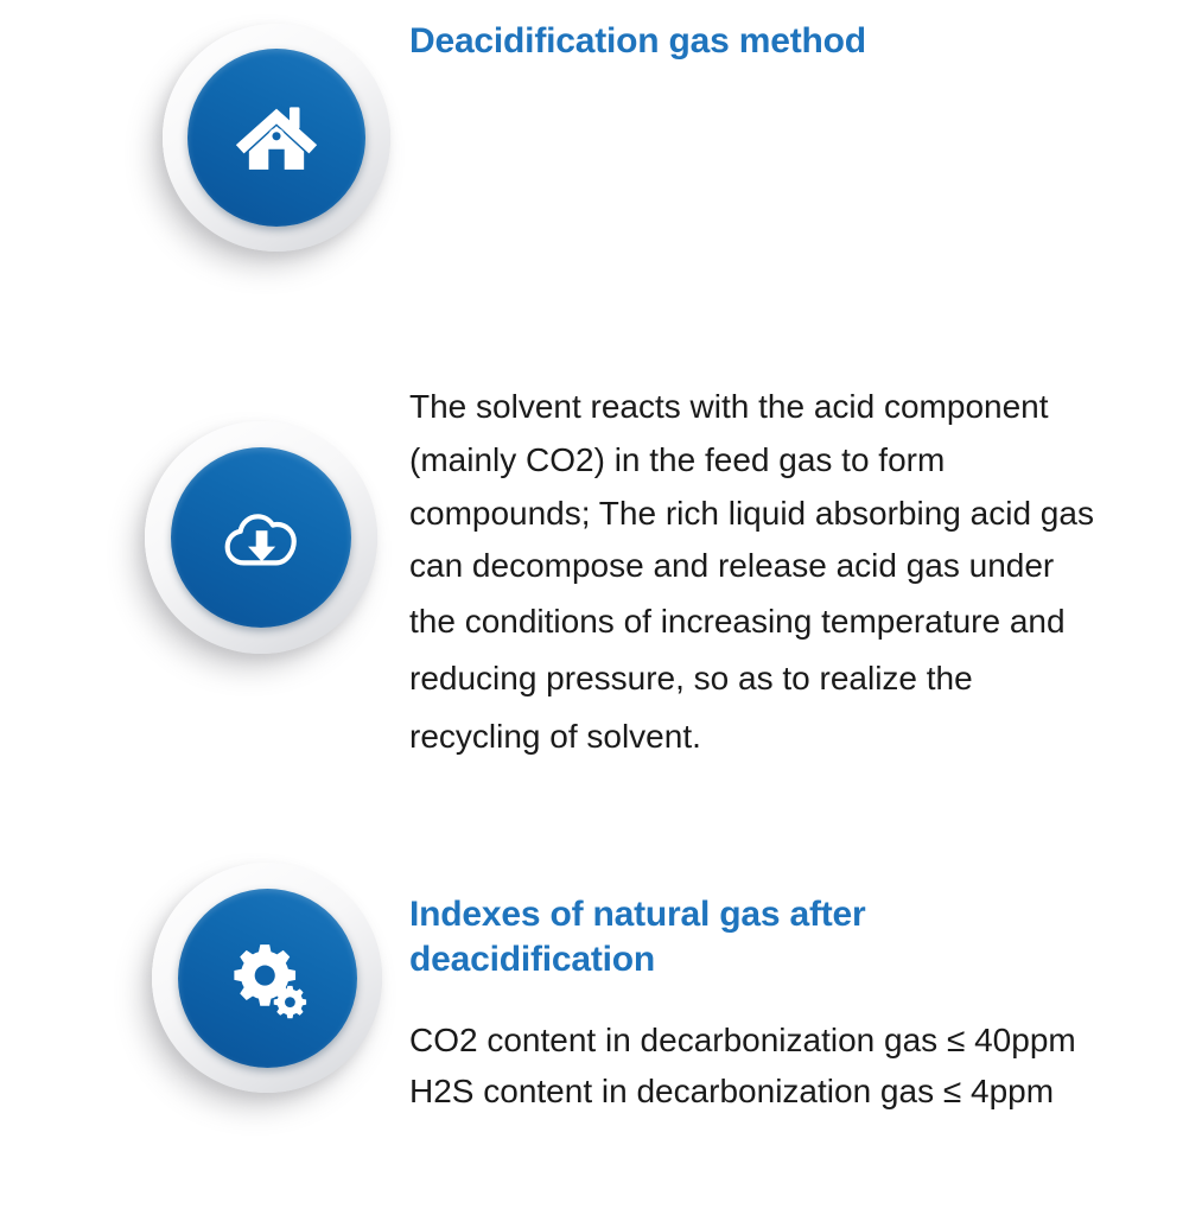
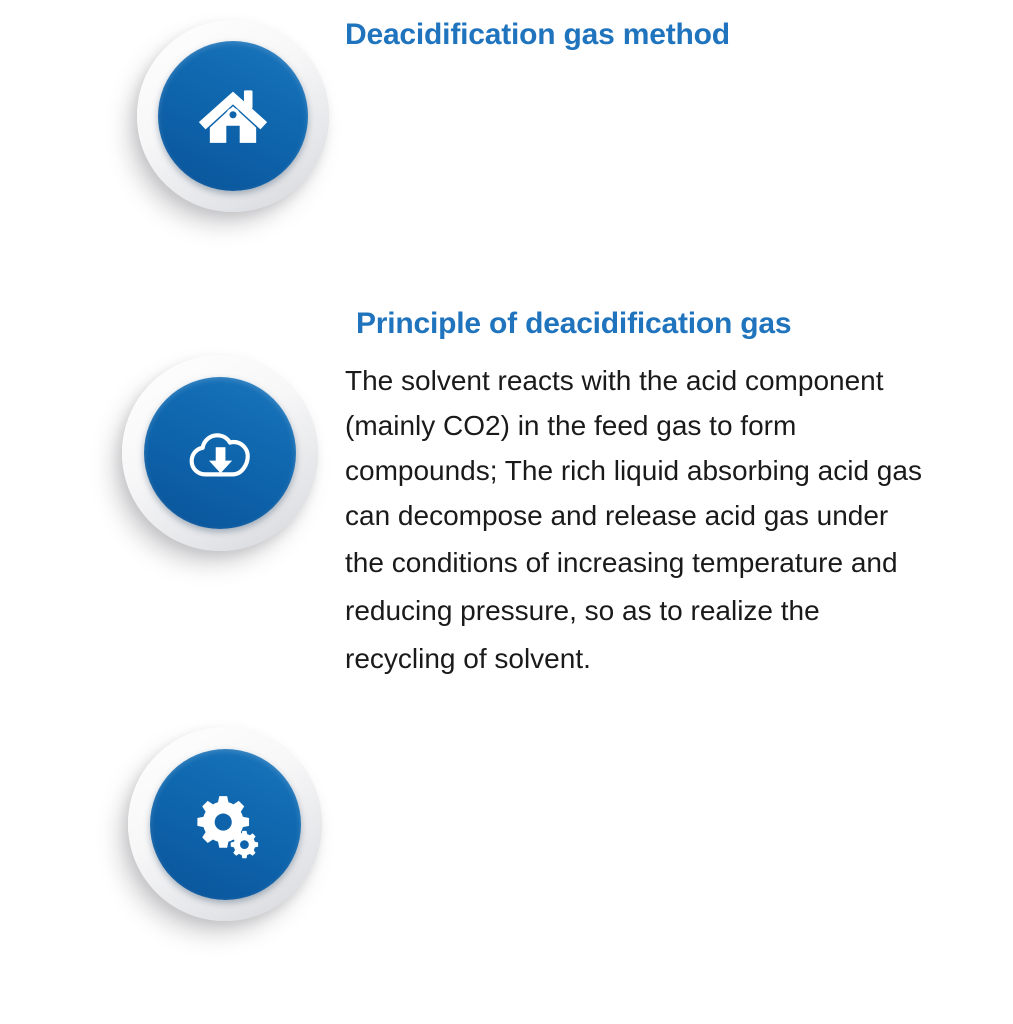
  Deacidification gas method
+ Principle of deacidification gas
  The solvent reacts with the acid component
  (mainly CO2) in the feed gas to form
  compounds; The rich liquid absorbing acid gas
  can decompose and release acid gas under
  the conditions of increasing temperature and
  reducing pressure, so as to realize the
  recycling of solvent.
- Indexes of natural gas after
- deacidification
- CO2 content in decarbonization gas ≤ 40ppm
- H2S content in decarbonization gas ≤ 4ppm
